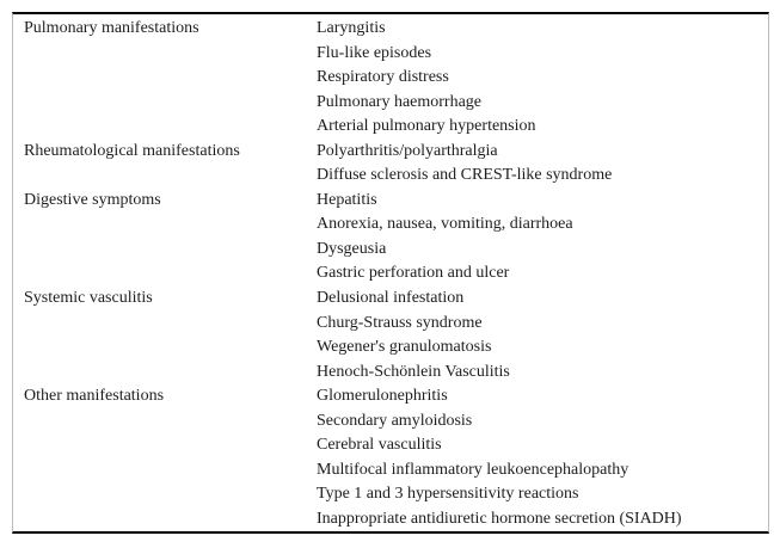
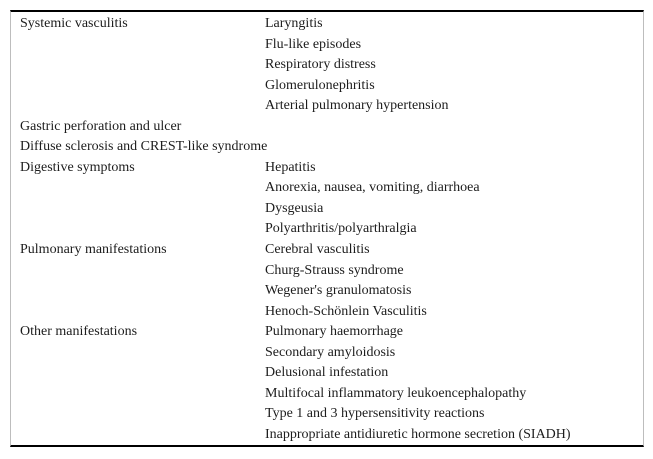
- Pulmonary manifestations
+ Systemic vasculitis
  Laryngitis
  Flu-like episodes
  Respiratory distress
- Pulmonary haemorrhage
+ Glomerulonephritis
  Arterial pulmonary hypertension
- Rheumatological manifestations
- Polyarthritis/polyarthralgia
+ Gastric perforation and ulcer
  Diffuse sclerosis and CREST-like syndrome
  Digestive symptoms
  Hepatitis
  Anorexia, nausea, vomiting, diarrhoea
  Dysgeusia
- Gastric perforation and ulcer
+ Polyarthritis/polyarthralgia
- Systemic vasculitis
+ Pulmonary manifestations
- Delusional infestation
+ Cerebral vasculitis
  Churg-Strauss syndrome
  Wegener's granulomatosis
  Henoch-Schönlein Vasculitis
  Other manifestations
- Glomerulonephritis
+ Pulmonary haemorrhage
  Secondary amyloidosis
- Cerebral vasculitis
+ Delusional infestation
  Multifocal inflammatory leukoencephalopathy
  Type 1 and 3 hypersensitivity reactions
  Inappropriate antidiuretic hormone secretion (SIADH)
